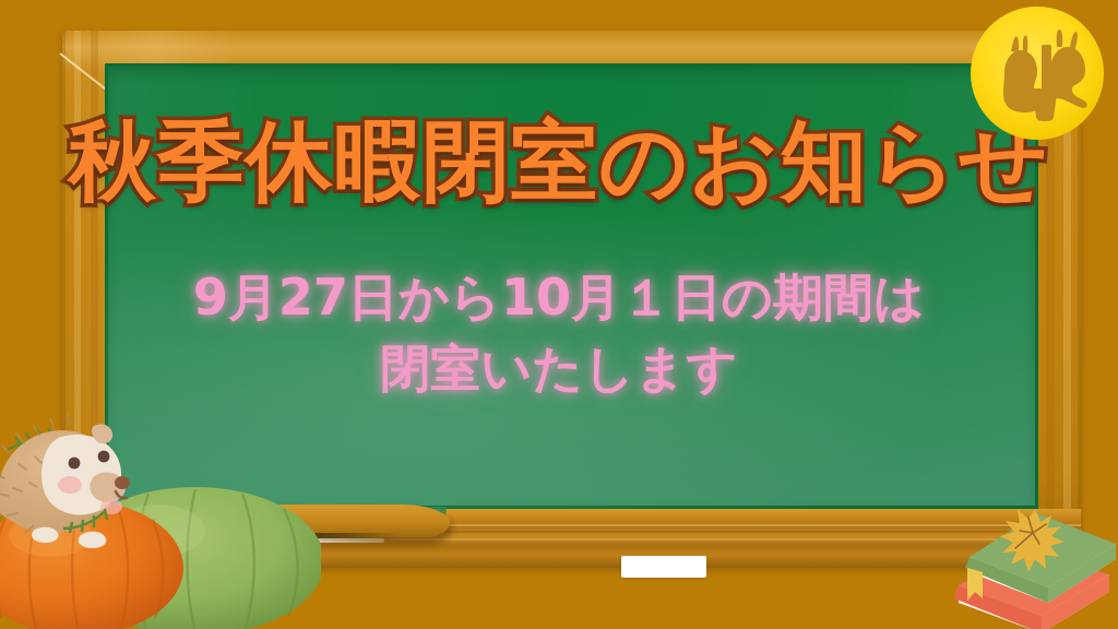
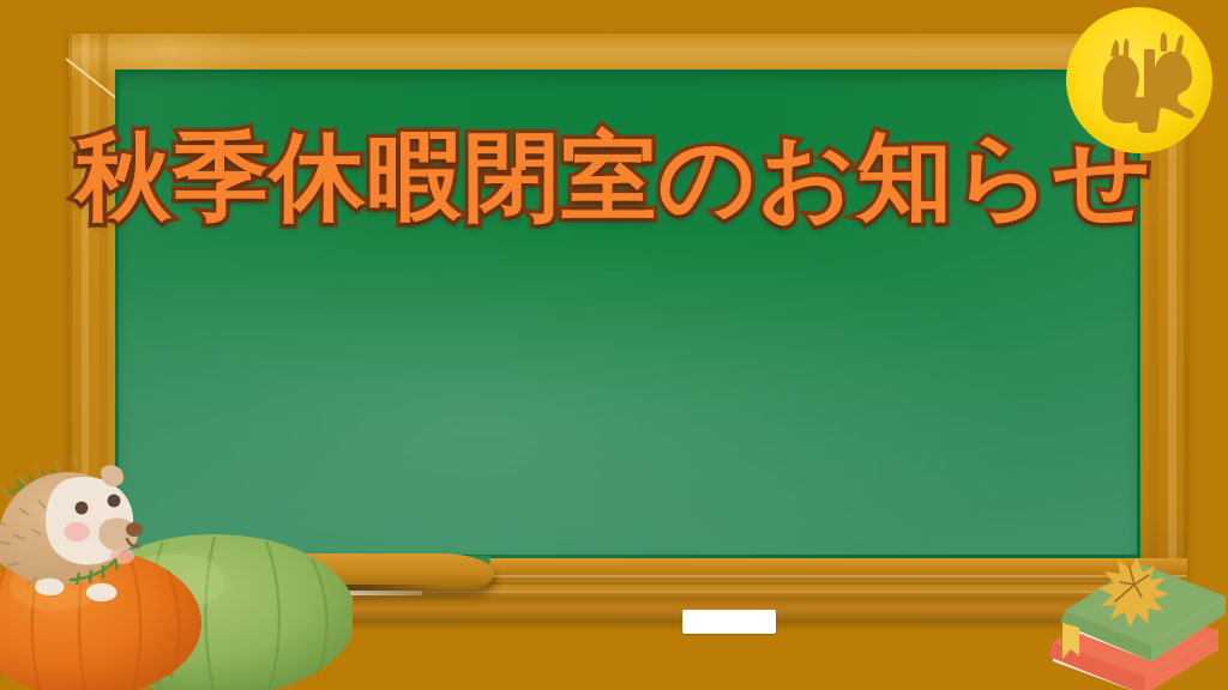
  秋季休暇閉室のお知らせ
- 9月27日から10月１日の期間は
- 閉室いたします
